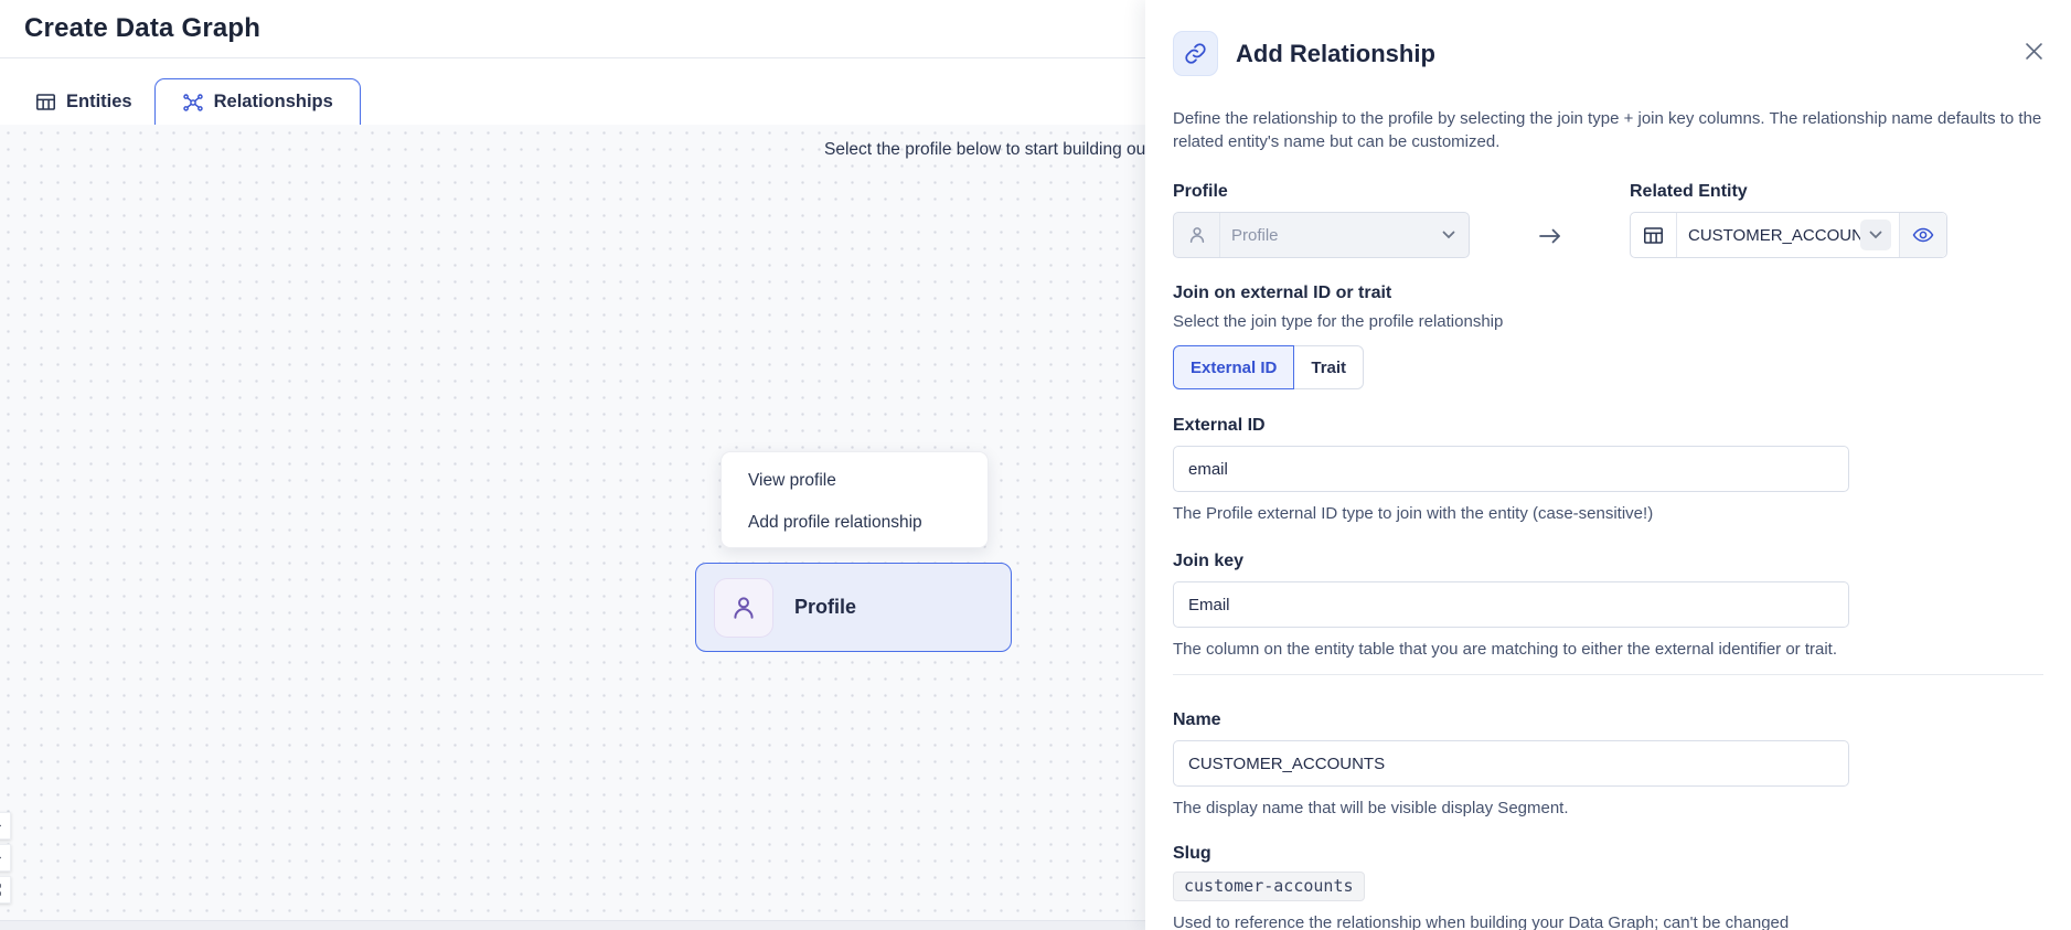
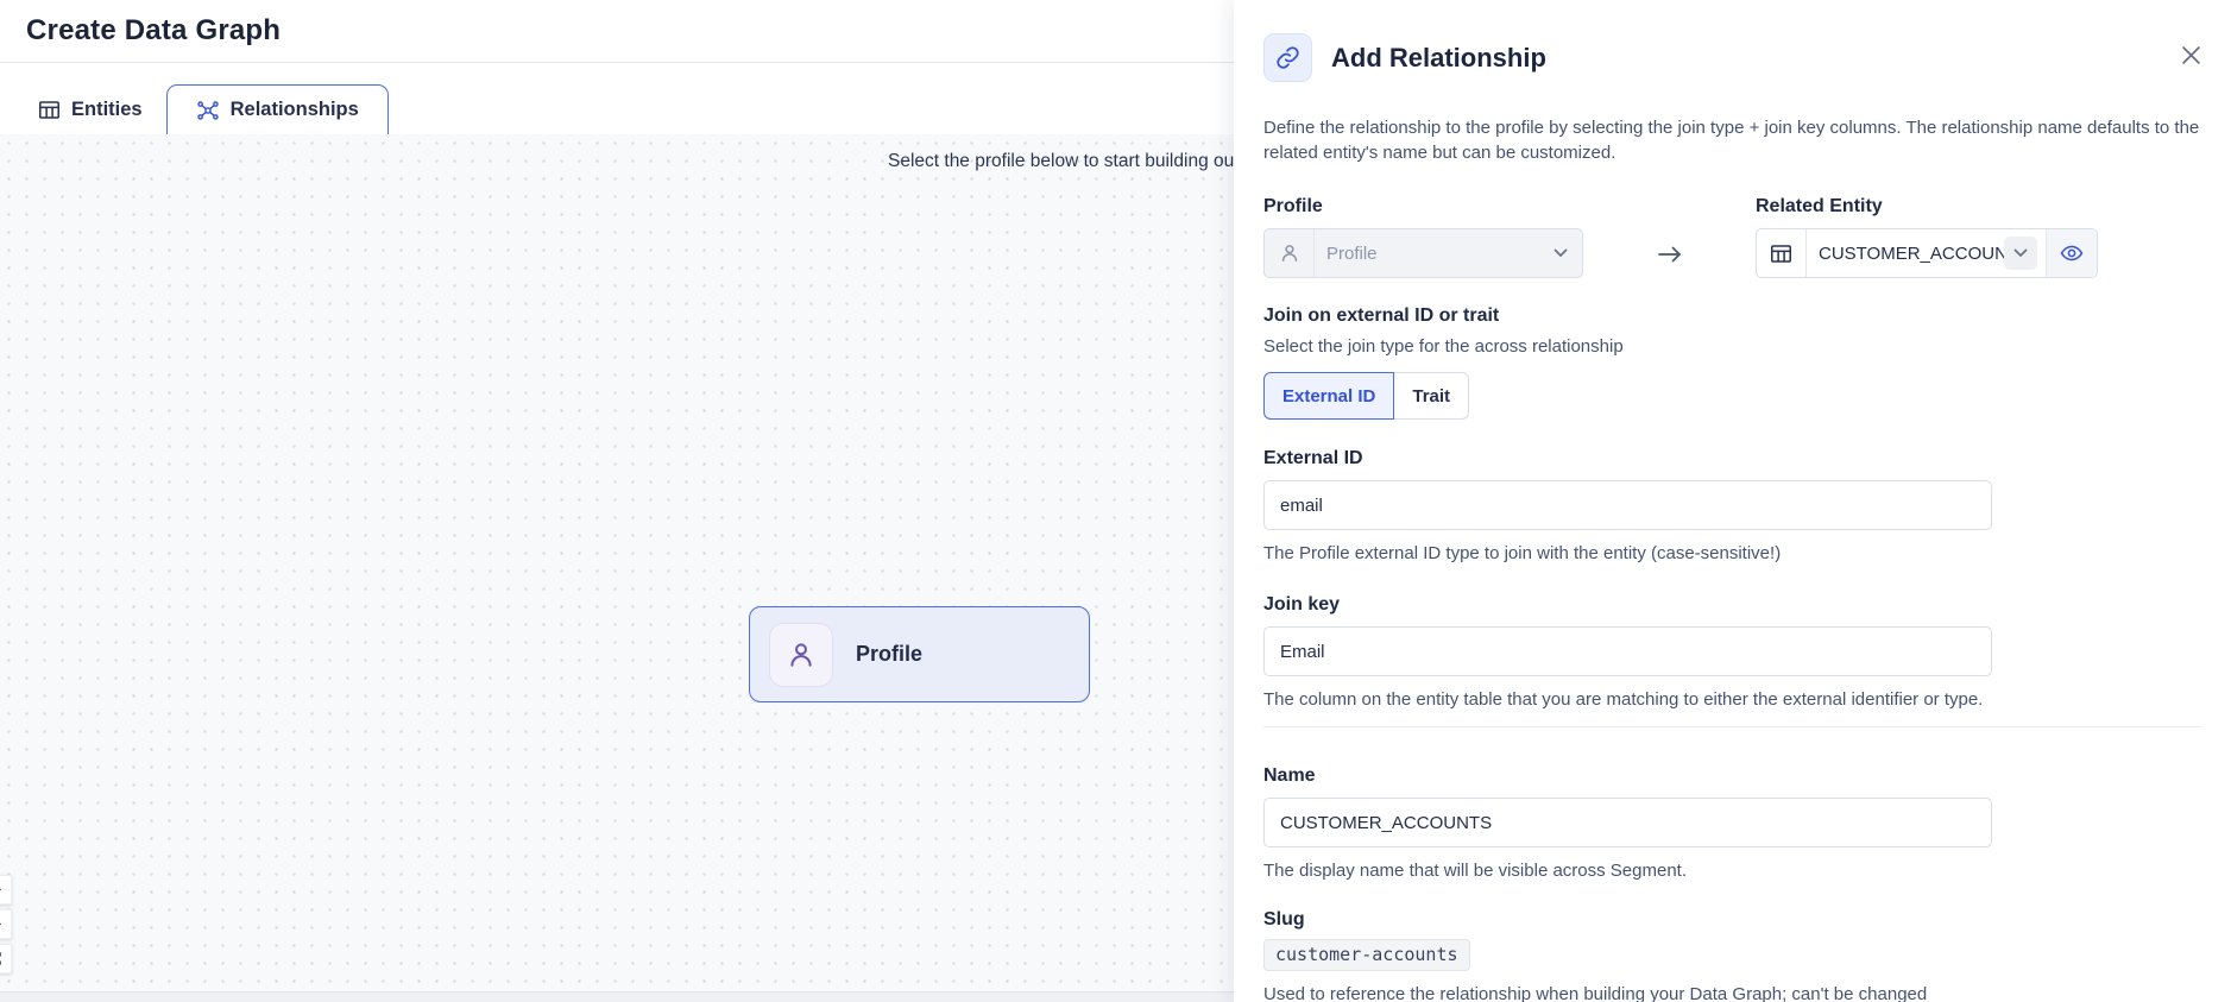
  Create Data Graph
  Entities
  Relationships
  Select the profile below to start building ou
- View profile
- Add profile relationship
  Profile
  Add Relationship
  Define the relationship to the profile by selecting the join type + join key columns. The relationship name defaults to the related entity's name but can be customized.
  Profile
  Profile
  Related Entity
  CUSTOMER_ACCOUN
  Join on external ID or trait
- Select the join type for the profile relationship
+ Select the join type for the across relationship
  External ID
  Trait
  External ID
  email
  The Profile external ID type to join with the entity (case-sensitive!)
  Join key
  Email
- The column on the entity table that you are matching to either the external identifier or trait.
+ The column on the entity table that you are matching to either the external identifier or type.
  Name
  CUSTOMER_ACCOUNTS
- The display name that will be visible display Segment.
+ The display name that will be visible across Segment.
  Slug
  customer-accounts
  Used to reference the relationship when building your Data Graph; can't be changed
